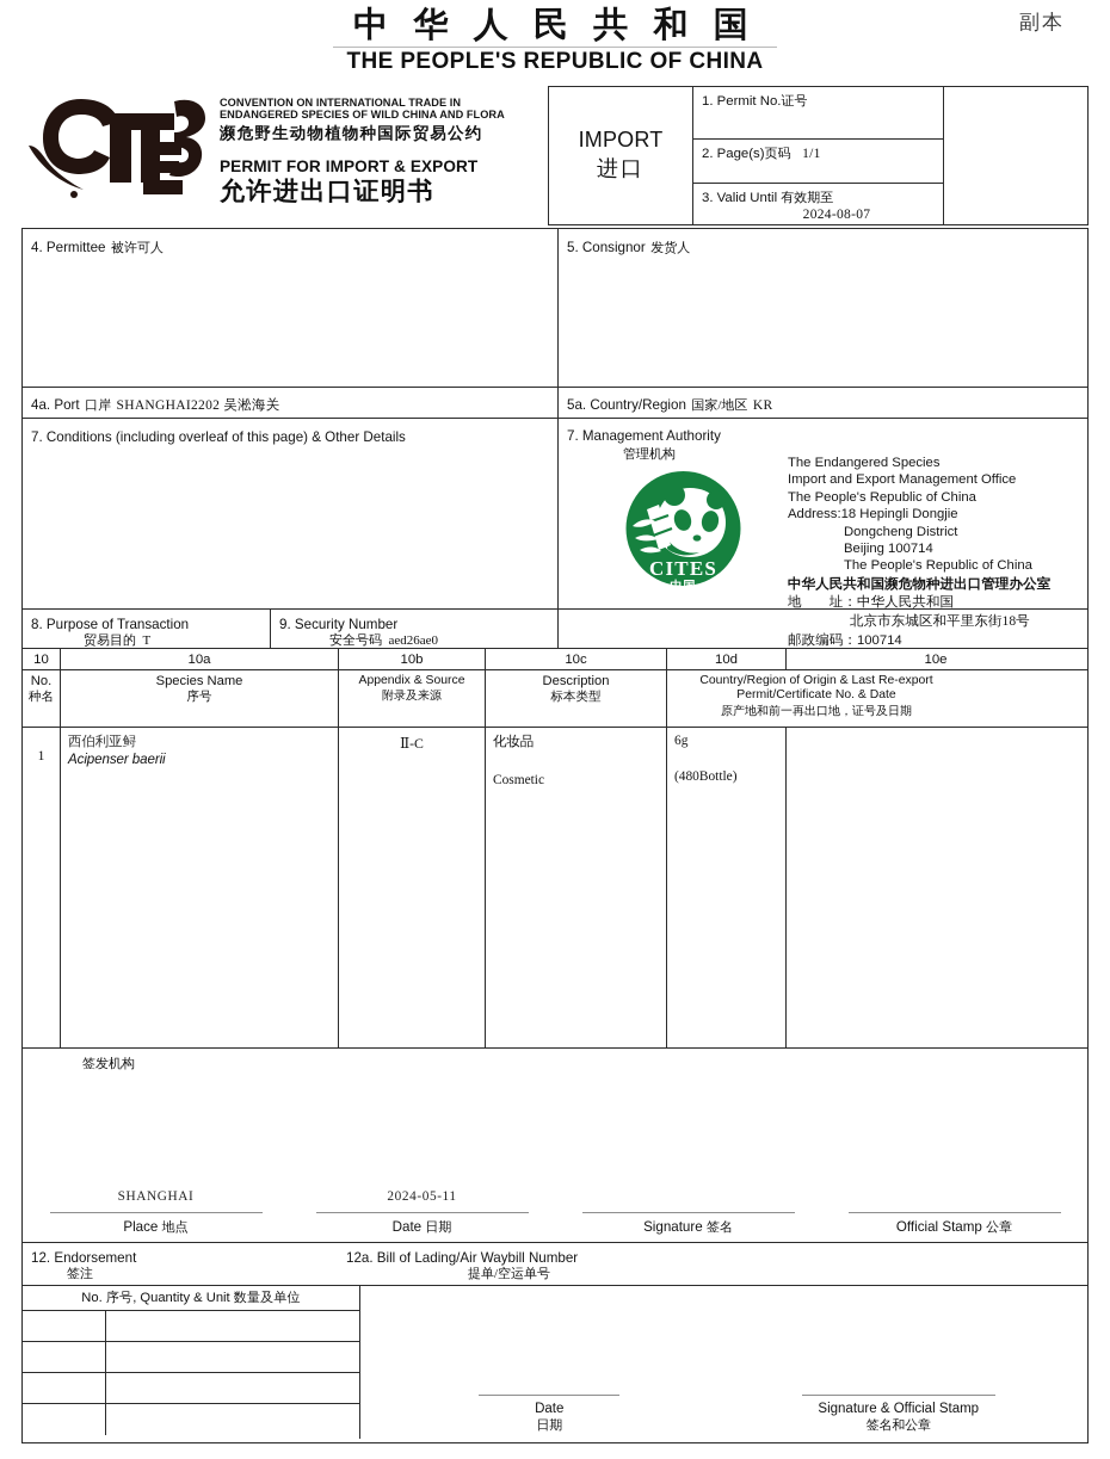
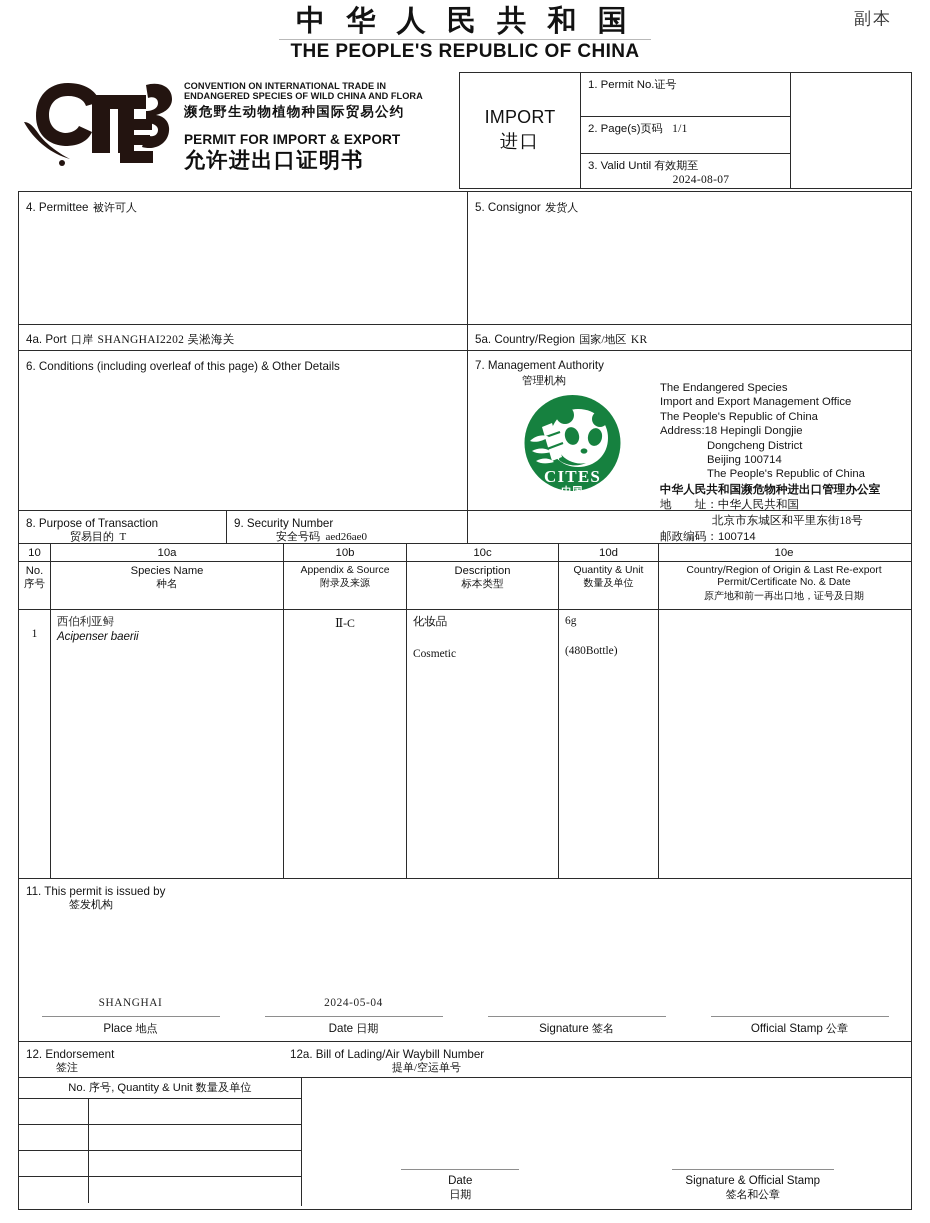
  中 华 人 民 共 和 国
  THE PEOPLE'S REPUBLIC OF CHINA
  副本
  CONVENTION ON INTERNATIONAL TRADE IN
  ENDANGERED SPECIES OF WILD CHINA AND FLORA
  濒危野生动物植物种国际贸易公约
  PERMIT FOR IMPORT & EXPORT
  允许进出口证明书
  IMPORT
  进口
  1. Permit No.证号
  2. Page(s)页码 1/1
  3. Valid Until 有效期至
  2024-08-07
  4. Permittee 被许可人
  5. Consignor 发货人
  4a. Port 口岸 SHANGHAI2202 吴淞海关
  5a. Country/Region 国家/地区 KR
- 7. Conditions (including overleaf of this page) & Other Details
+ 6. Conditions (including overleaf of this page) & Other Details
  7. Management Authority
  管理机构
  CITES
  中国
  The Endangered Species
  Import and Export Management Office
  The People's Republic of China
  Address:18 Hepingli Dongjie
  Dongcheng District
  Beijing 100714
  The People's Republic of China
  中华人民共和国濒危物种进出口管理办公室
  地 址：中华人民共和国
  北京市东城区和平里东街18号
  邮政编码：100714
  8. Purpose of Transaction
  贸易目的 T
  9. Security Number
  安全号码 aed26ae0
  10
  10a
  10b
  10c
  10d
  10e
  No.
- 种名
+ 序号
  Species Name
- 序号
+ 种名
  Appendix & Source
  附录及来源
  Description
  标本类型
+ Quantity & Unit
+ 数量及单位
  Country/Region of Origin & Last Re-export
  Permit/Certificate No. & Date
  原产地和前一再出口地，证号及日期
  1
  西伯利亚鲟
  Acipenser baerii
  Ⅱ-C
  化妆品
  Cosmetic
  6g
  (480Bottle)
+ 11. This permit is issued by
  签发机构
  SHANGHAI
  Place 地点
- 2024-05-11
+ 2024-05-04
  Date 日期
  Signature 签名
  Official Stamp 公章
  12. Endorsement
  签注
  12a. Bill of Lading/Air Waybill Number
  提单/空运单号
  No. 序号, Quantity & Unit 数量及单位
  Date
  日期
  Signature & Official Stamp
  签名和公章
